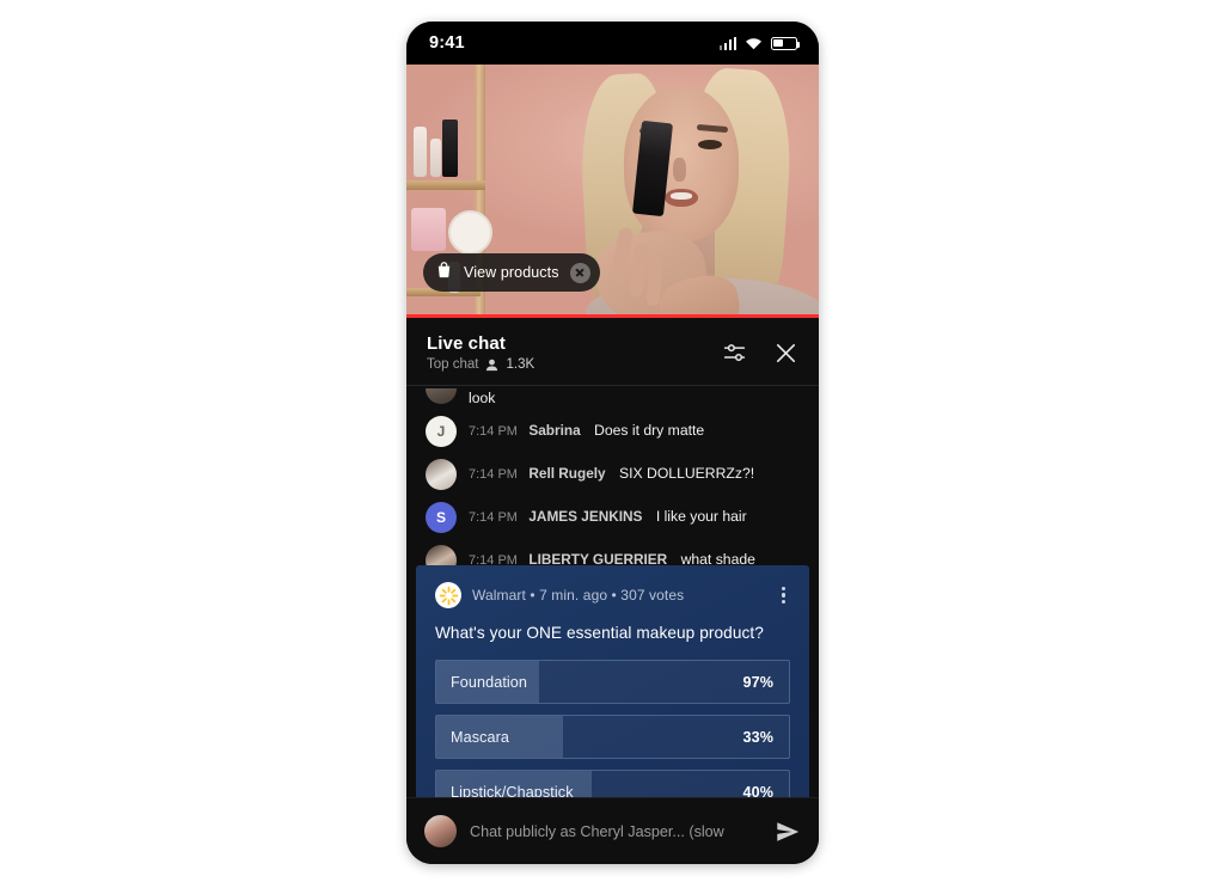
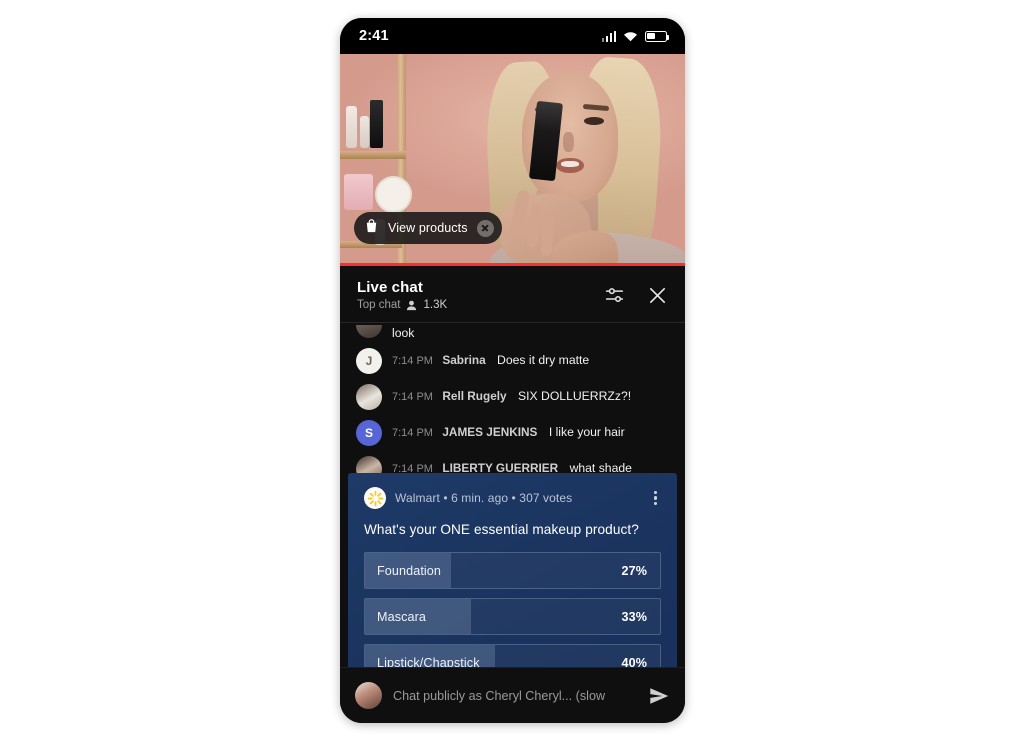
- 9:41
+ 2:41
  View products
  Live chat
  Top chat
  1.3K
  look
  J
  7:14 PM Sabrina Does it dry matte
  7:14 PM Rell Rugely SIX DOLLUERRZz?!
  S
  7:14 PM JAMES JENKINS I like your hair
- Walmart • 7 min. ago • 307 votes
+ Walmart • 6 min. ago • 307 votes
  What's your ONE essential makeup product?
  Foundation
- 97%
+ 27%
  Mascara
  33%
  Lipstick/Chapstick
  40%
- Chat publicly as Cheryl Jasper... (slow
+ Chat publicly as Cheryl Cheryl... (slow
